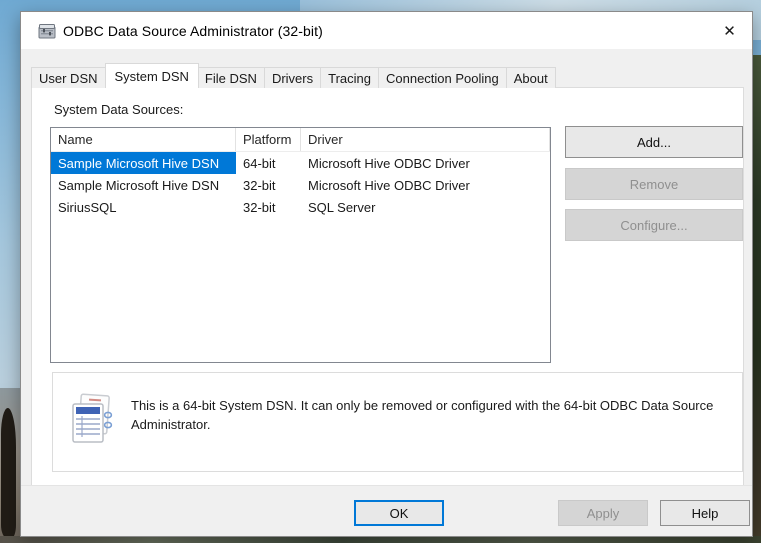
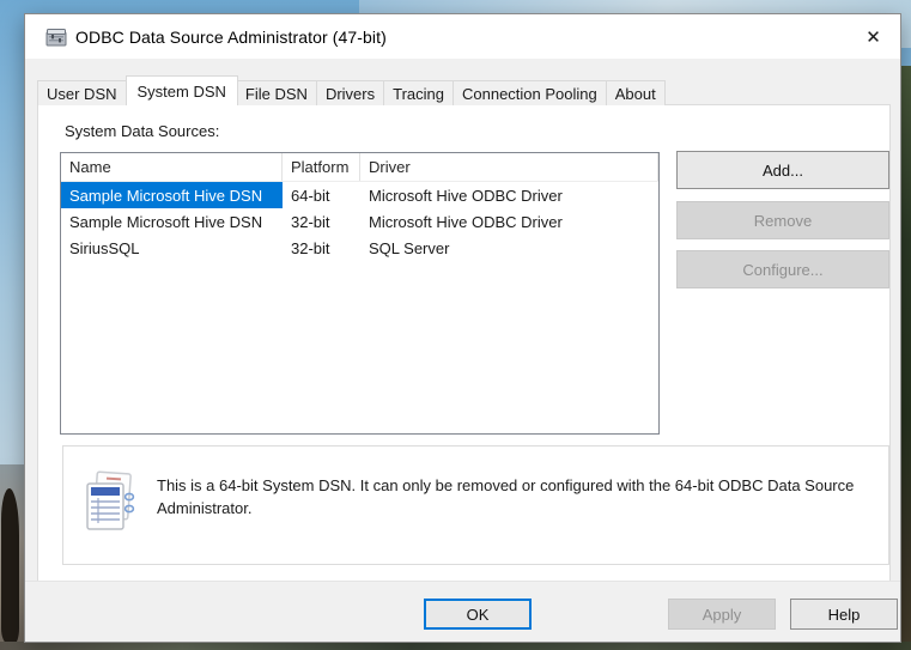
- ODBC Data Source Administrator (32-bit)
+ ODBC Data Source Administrator (47-bit)
  ✕
  User DSN
  System DSN
  File DSN
  Drivers
  Tracing
  Connection Pooling
  About
  System Data Sources:
  Name
  Platform
  Driver
  Sample Microsoft Hive DSN
  64-bit
  Microsoft Hive ODBC Driver
  Sample Microsoft Hive DSN
  32-bit
  Microsoft Hive ODBC Driver
  SiriusSQL
  32-bit
  SQL Server
  Add...
  Remove
  Configure...
  This is a 64-bit System DSN. It can only be removed or configured with the 64-bit ODBC Data Source Administrator.
  OK
  Apply
  Help
